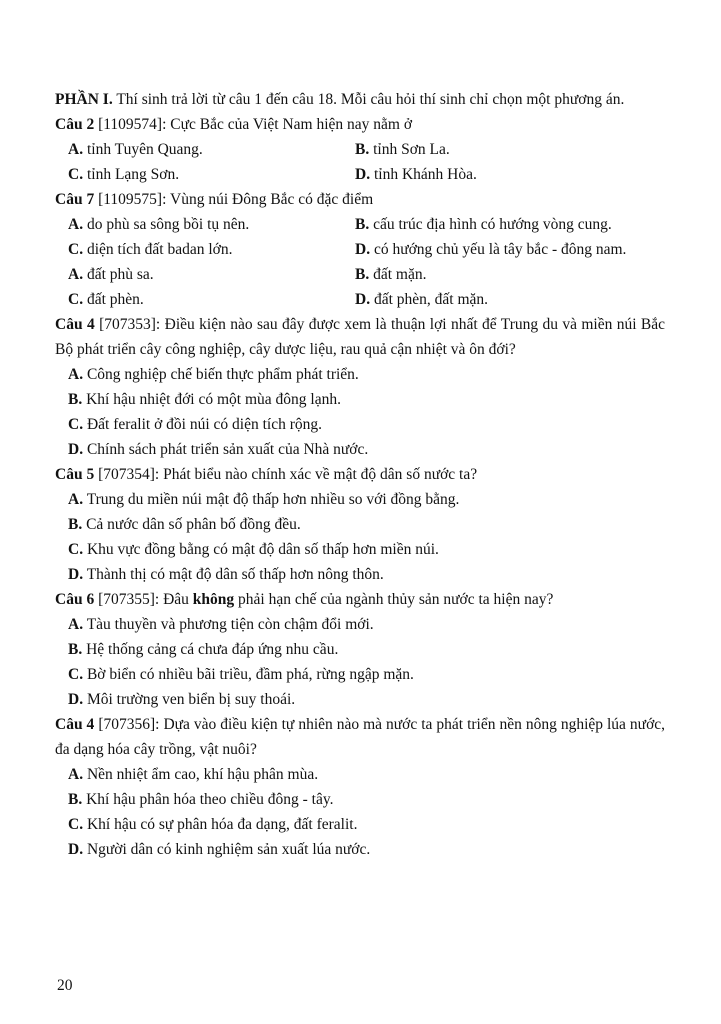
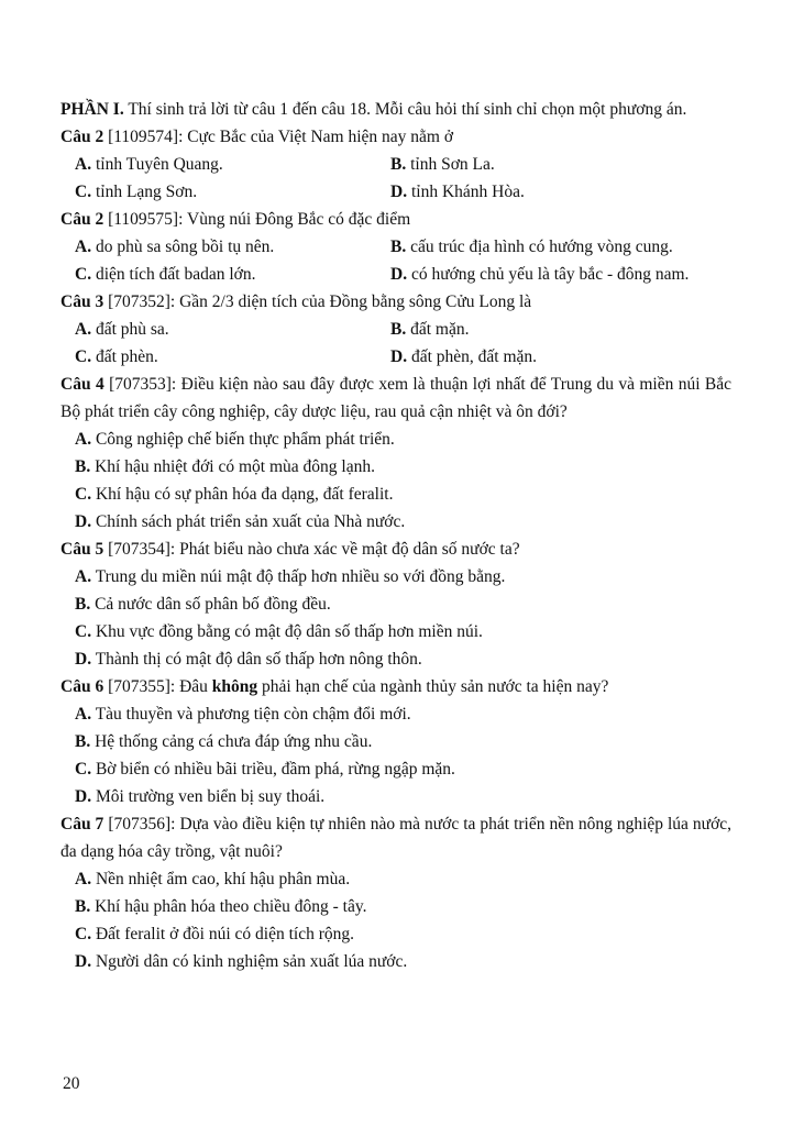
  PHẦN I. Thí sinh trả lời từ câu 1 đến câu 18. Mỗi câu hỏi thí sinh chỉ chọn một phương án.
  Câu 2 [1109574]: Cực Bắc của Việt Nam hiện nay nằm ở
  A. tỉnh Tuyên Quang.
  B. tỉnh Sơn La.
  C. tỉnh Lạng Sơn.
  D. tỉnh Khánh Hòa.
- Câu 7 [1109575]: Vùng núi Đông Bắc có đặc điểm
+ Câu 2 [1109575]: Vùng núi Đông Bắc có đặc điểm
  A. do phù sa sông bồi tụ nên.
  B. cấu trúc địa hình có hướng vòng cung.
  C. diện tích đất badan lớn.
  D. có hướng chủ yếu là tây bắc - đông nam.
+ Câu 3 [707352]: Gần 2/3 diện tích của Đồng bằng sông Cửu Long là
  A. đất phù sa.
  B. đất mặn.
  C. đất phèn.
  D. đất phèn, đất mặn.
  Câu 4 [707353]: Điều kiện nào sau đây được xem là thuận lợi nhất để Trung du và miền núi Bắc Bộ phát triển cây công nghiệp, cây dược liệu, rau quả cận nhiệt và ôn đới?
  A. Công nghiệp chế biến thực phẩm phát triển.
  B. Khí hậu nhiệt đới có một mùa đông lạnh.
- C. Đất feralit ở đồi núi có diện tích rộng.
+ C. Khí hậu có sự phân hóa đa dạng, đất feralit.
  D. Chính sách phát triển sản xuất của Nhà nước.
- Câu 5 [707354]: Phát biểu nào chính xác về mật độ dân số nước ta?
+ Câu 5 [707354]: Phát biểu nào chưa xác về mật độ dân số nước ta?
  A. Trung du miền núi mật độ thấp hơn nhiều so với đồng bằng.
  B. Cả nước dân số phân bố đồng đều.
  C. Khu vực đồng bằng có mật độ dân số thấp hơn miền núi.
  D. Thành thị có mật độ dân số thấp hơn nông thôn.
  Câu 6 [707355]: Đâu không phải hạn chế của ngành thủy sản nước ta hiện nay?
  A. Tàu thuyền và phương tiện còn chậm đổi mới.
  B. Hệ thống cảng cá chưa đáp ứng nhu cầu.
  C. Bờ biển có nhiều bãi triều, đầm phá, rừng ngập mặn.
  D. Môi trường ven biển bị suy thoái.
- Câu 4 [707356]: Dựa vào điều kiện tự nhiên nào mà nước ta phát triển nền nông nghiệp lúa nước, đa dạng hóa cây trồng, vật nuôi?
+ Câu 7 [707356]: Dựa vào điều kiện tự nhiên nào mà nước ta phát triển nền nông nghiệp lúa nước, đa dạng hóa cây trồng, vật nuôi?
  A. Nền nhiệt ẩm cao, khí hậu phân mùa.
  B. Khí hậu phân hóa theo chiều đông - tây.
- C. Khí hậu có sự phân hóa đa dạng, đất feralit.
+ C. Đất feralit ở đồi núi có diện tích rộng.
  D. Người dân có kinh nghiệm sản xuất lúa nước.
  20
